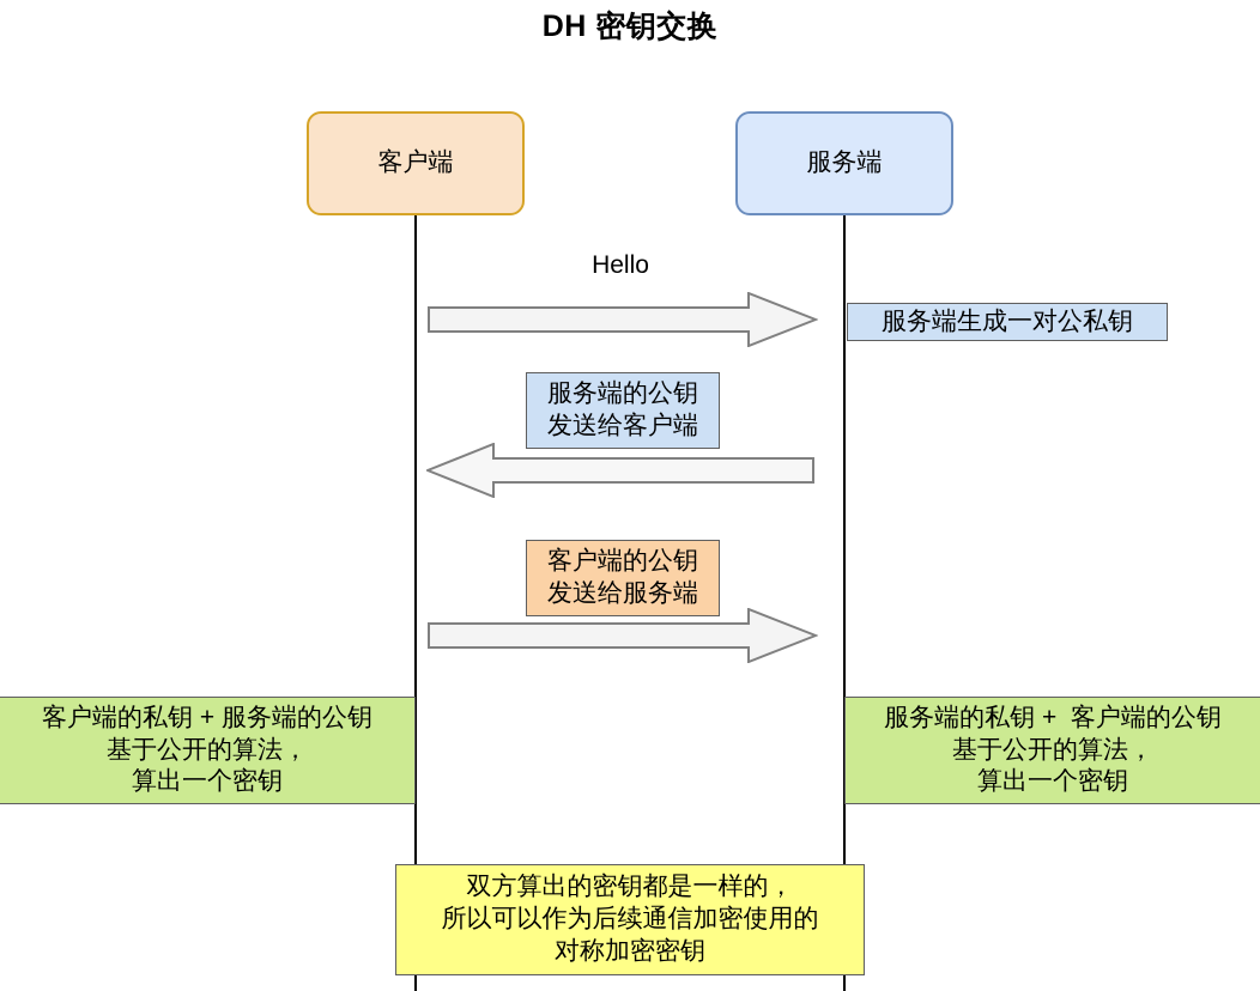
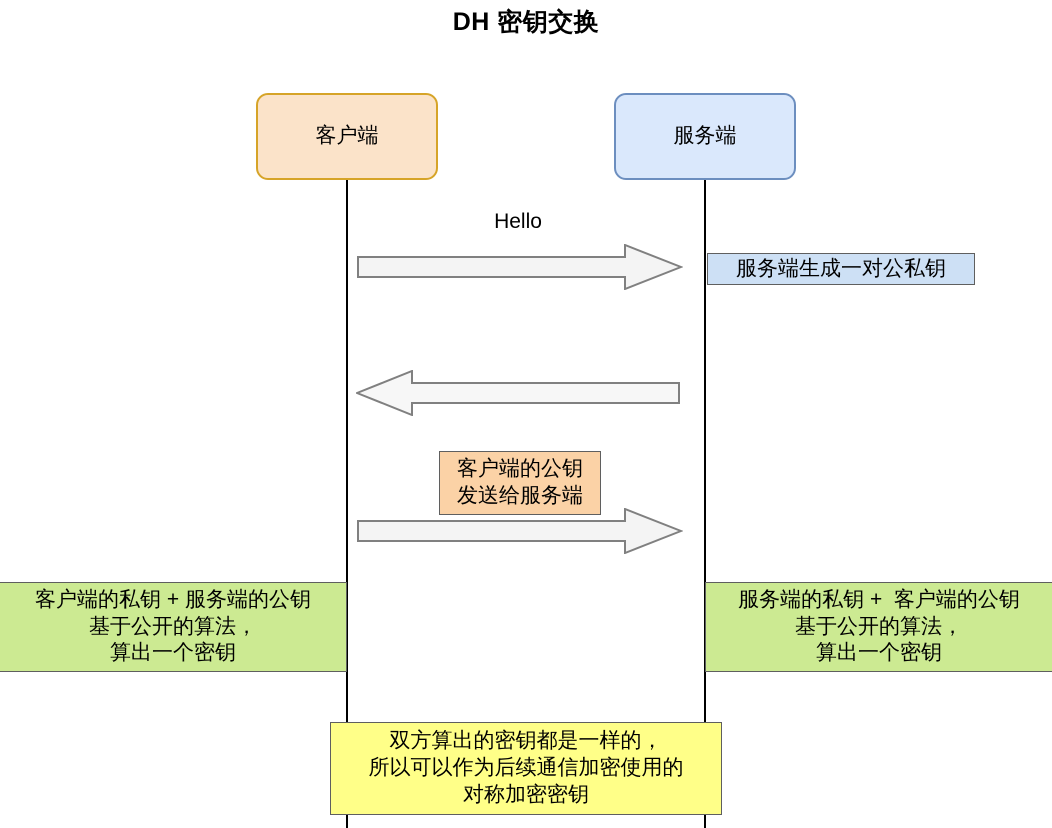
  DH 密钥交换
  客户端
  服务端
  Hello
  服务端生成一对公私钥
- 服务端的公钥
- 发送给客户端
  客户端的公钥
  发送给服务端
  客户端的私钥 + 服务端的公钥
  基于公开的算法，
  算出一个密钥
  服务端的私钥 + 客户端的公钥
  基于公开的算法，
  算出一个密钥
  双方算出的密钥都是一样的，
  所以可以作为后续通信加密使用的
  对称加密密钥
